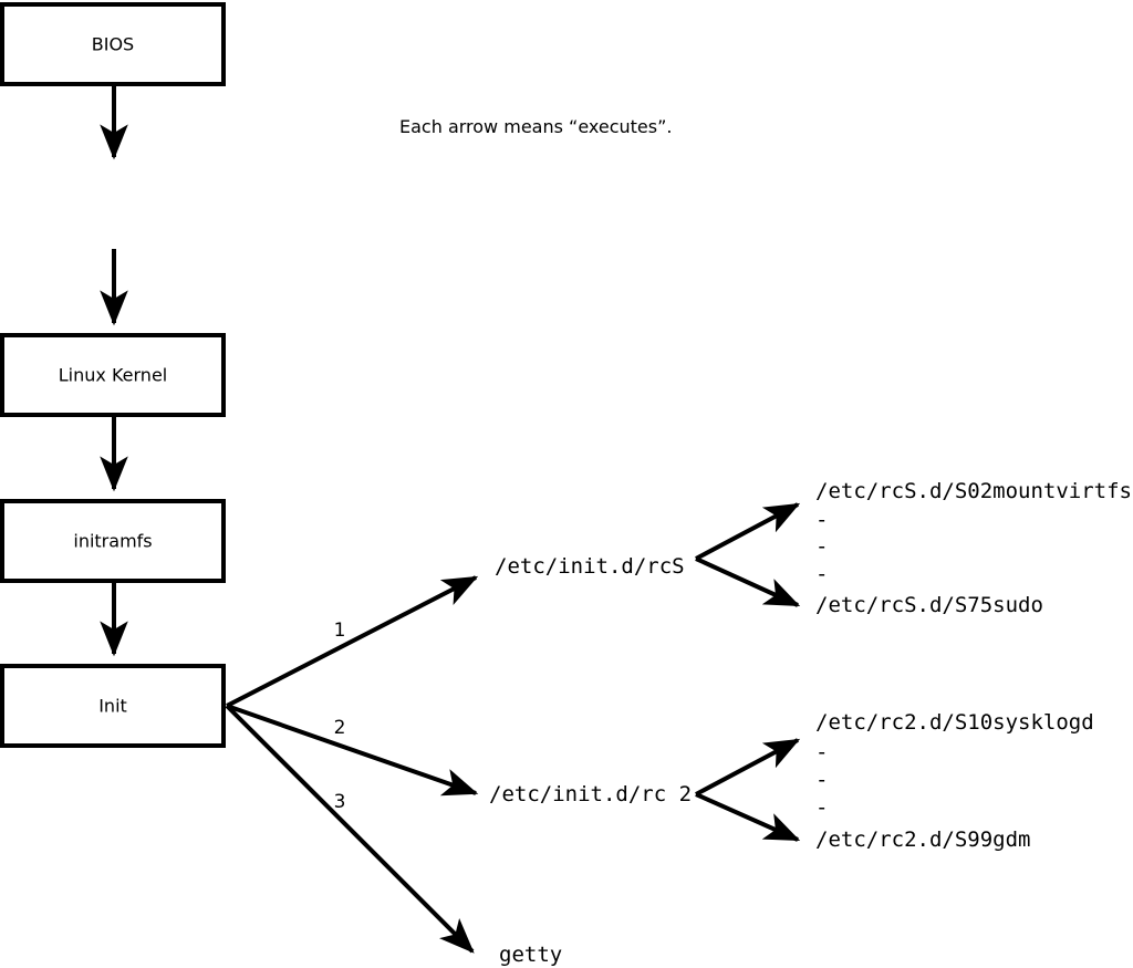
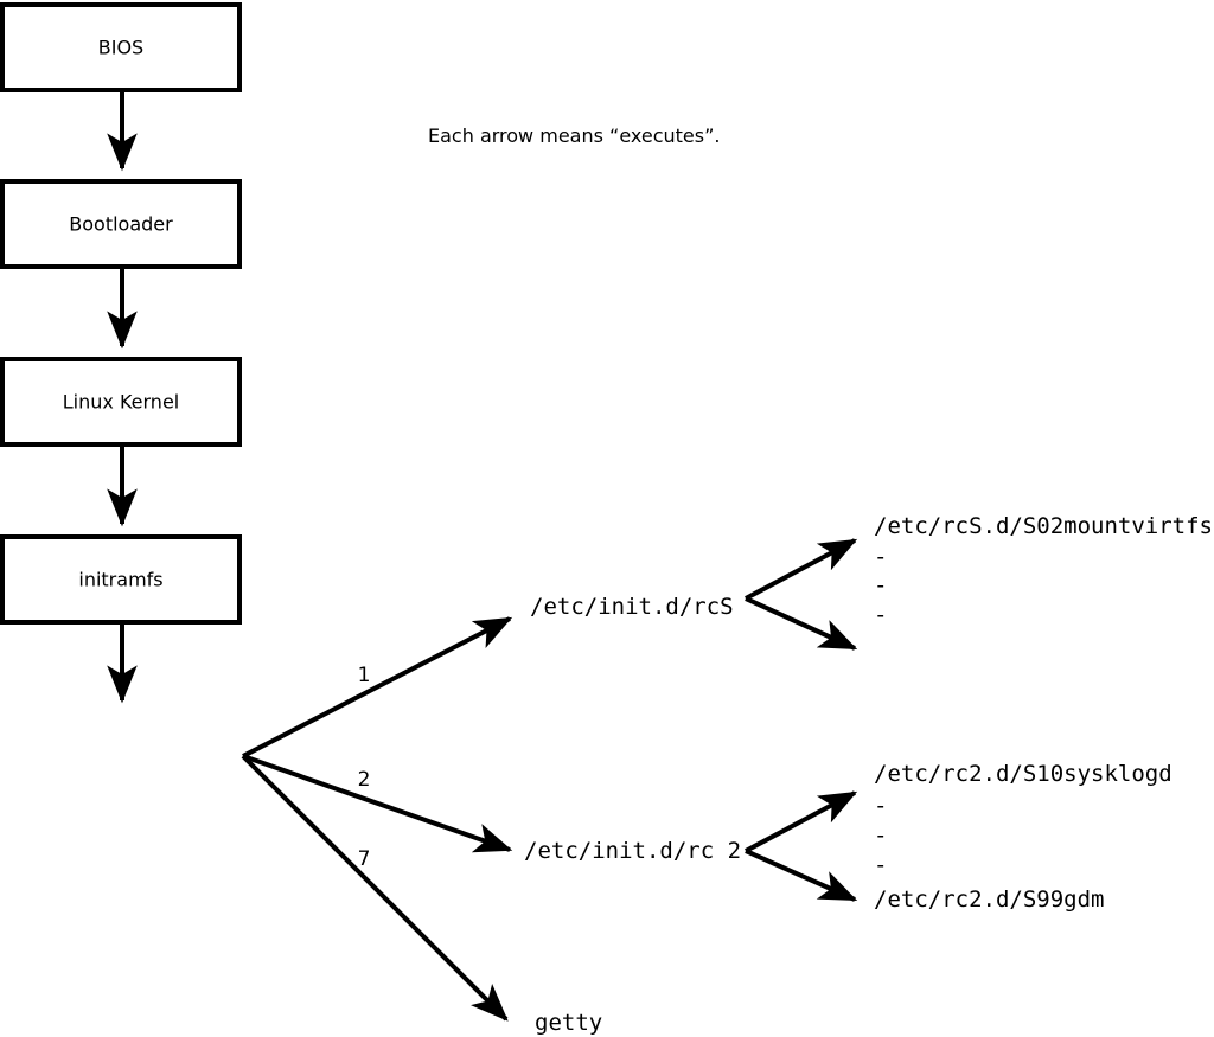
  BIOS
+ Bootloader
  Linux Kernel
  initramfs
- Init
  1
  2
- 3
+ 7
  /etc/init.d/rcS
  /etc/init.d/rc 2
  getty
  /etc/rcS.d/S02mountvirtfs
- /etc/rcS.d/S75sudo
  -
  -
  -
  /etc/rc2.d/S10sysklogd
  /etc/rc2.d/S99gdm
  -
  -
  -
  Each arrow means “executes”.
